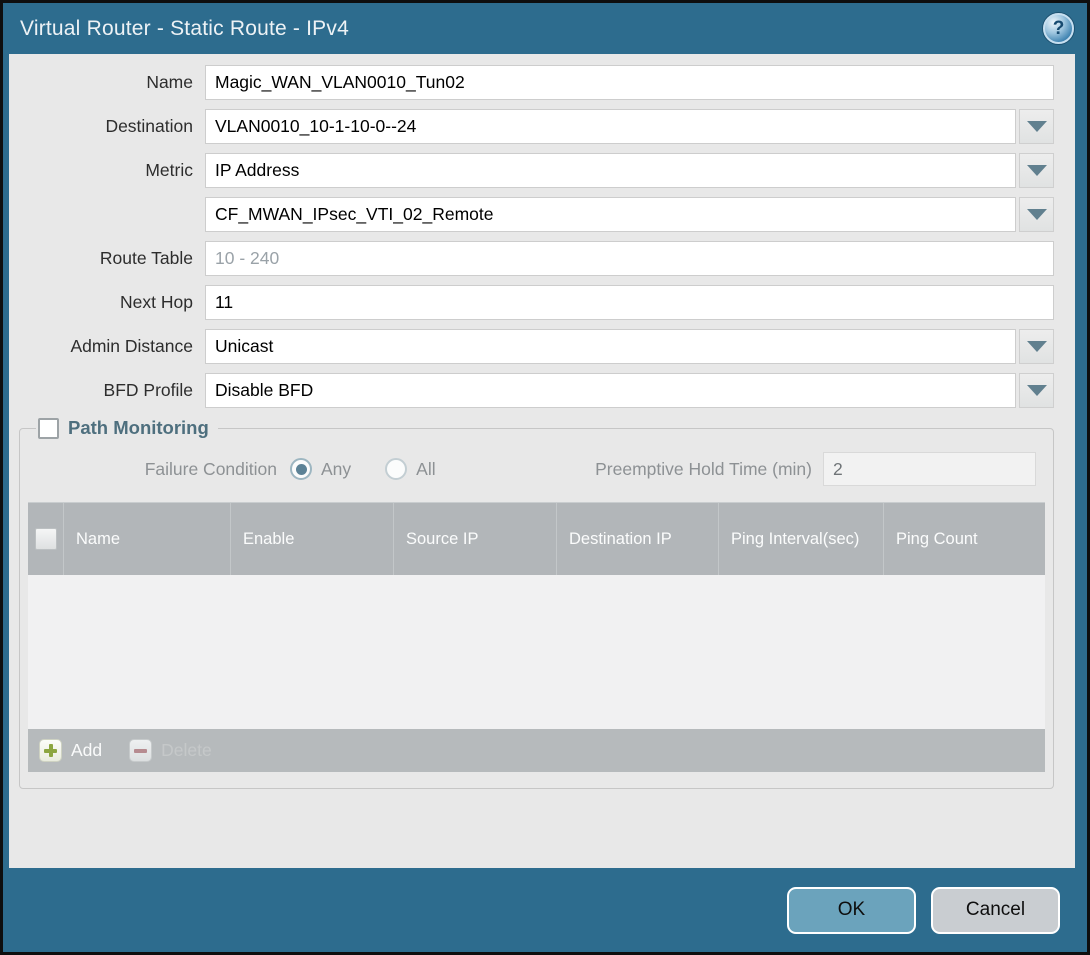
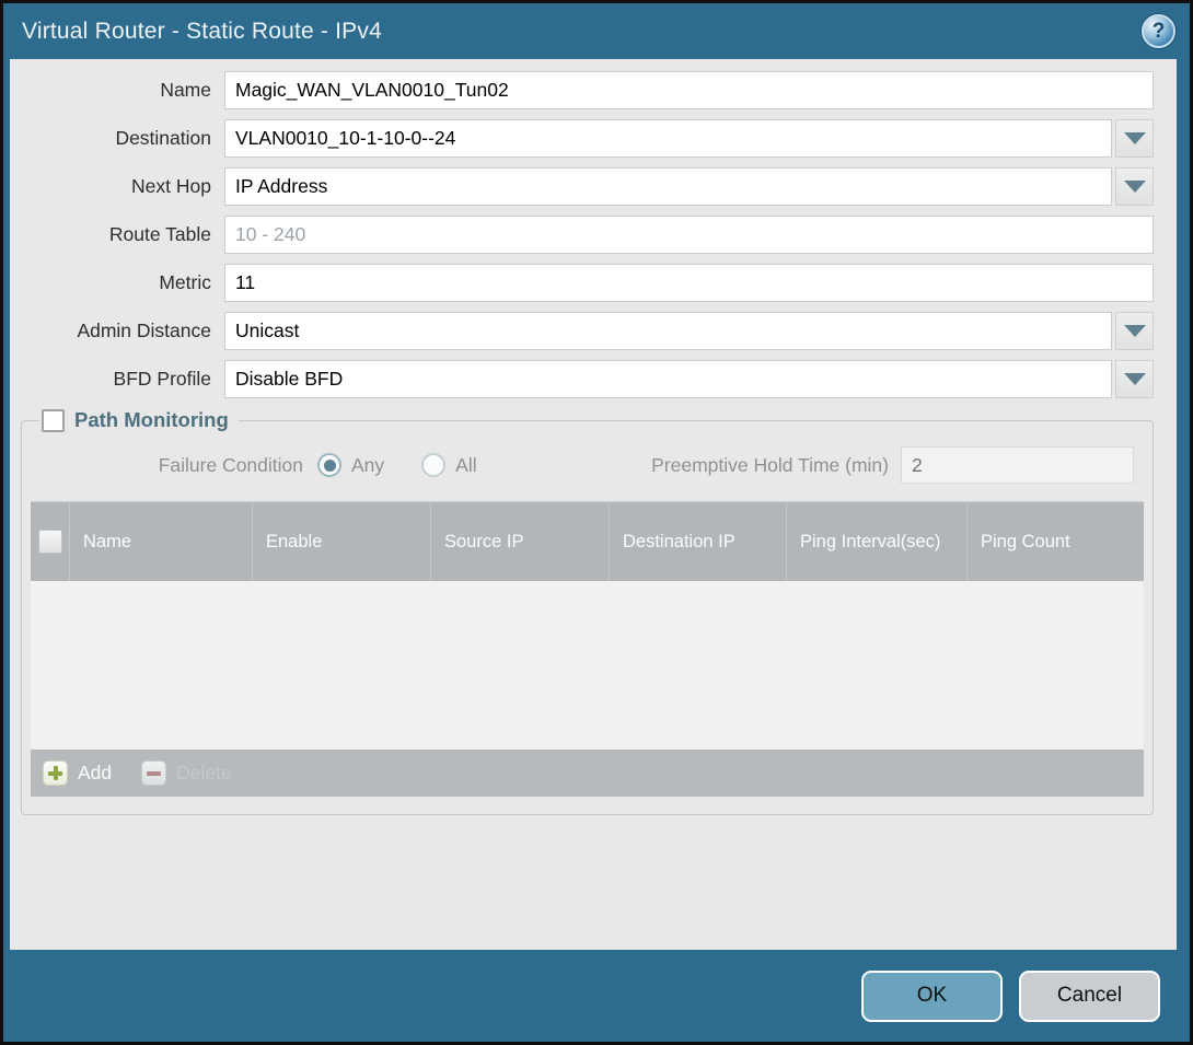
  Virtual Router - Static Route - IPv4
  ?
  Name
  Magic_WAN_VLAN0010_Tun02
  Destination
  VLAN0010_10-1-10-0--24
- Metric
+ Next Hop
  IP Address
- CF_MWAN_IPsec_VTI_02_Remote
  Route Table
  10 - 240
- Next Hop
+ Metric
  11
  Admin Distance
  Unicast
  BFD Profile
  Disable BFD
  Path Monitoring
  Failure Condition
  Any
  All
  Preemptive Hold Time (min)
  2
  Name
  Enable
  Source IP
  Destination IP
  Ping Interval(sec)
  Ping Count
  Add
  OK
  Cancel
